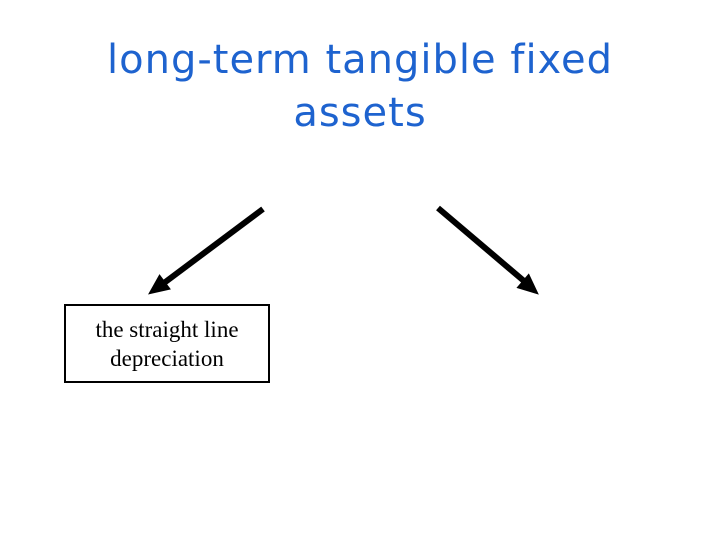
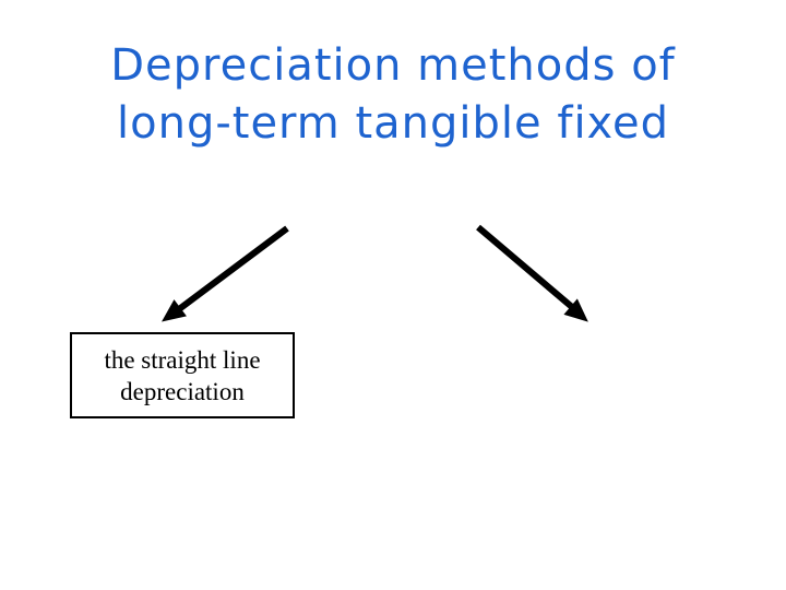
+ Depreciation methods of
  long-term tangible fixed
- assets
  the straight line depreciation
